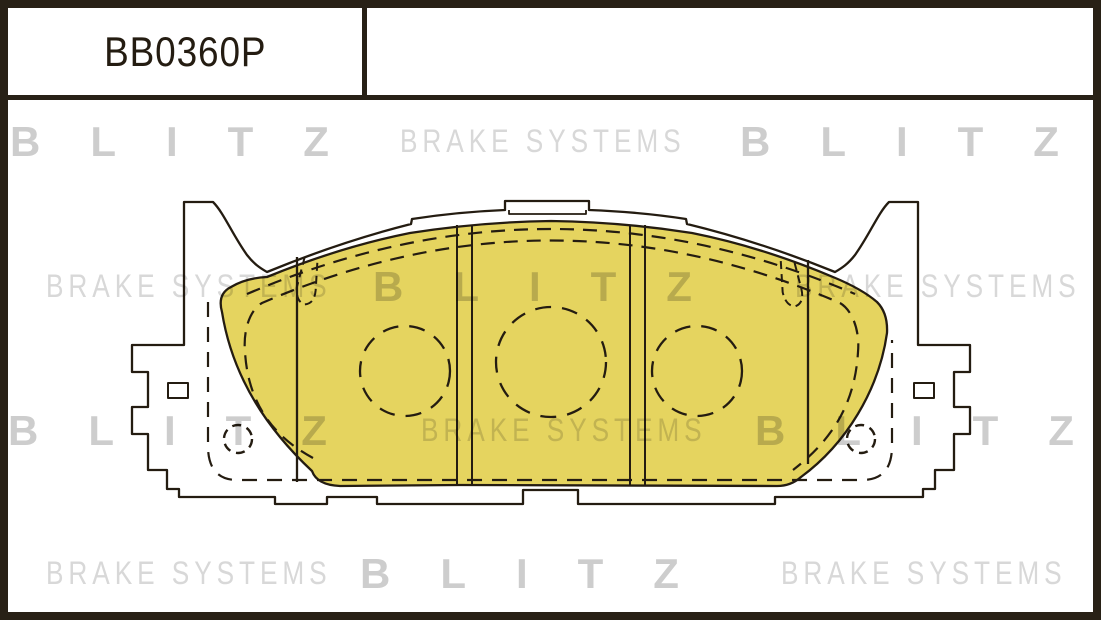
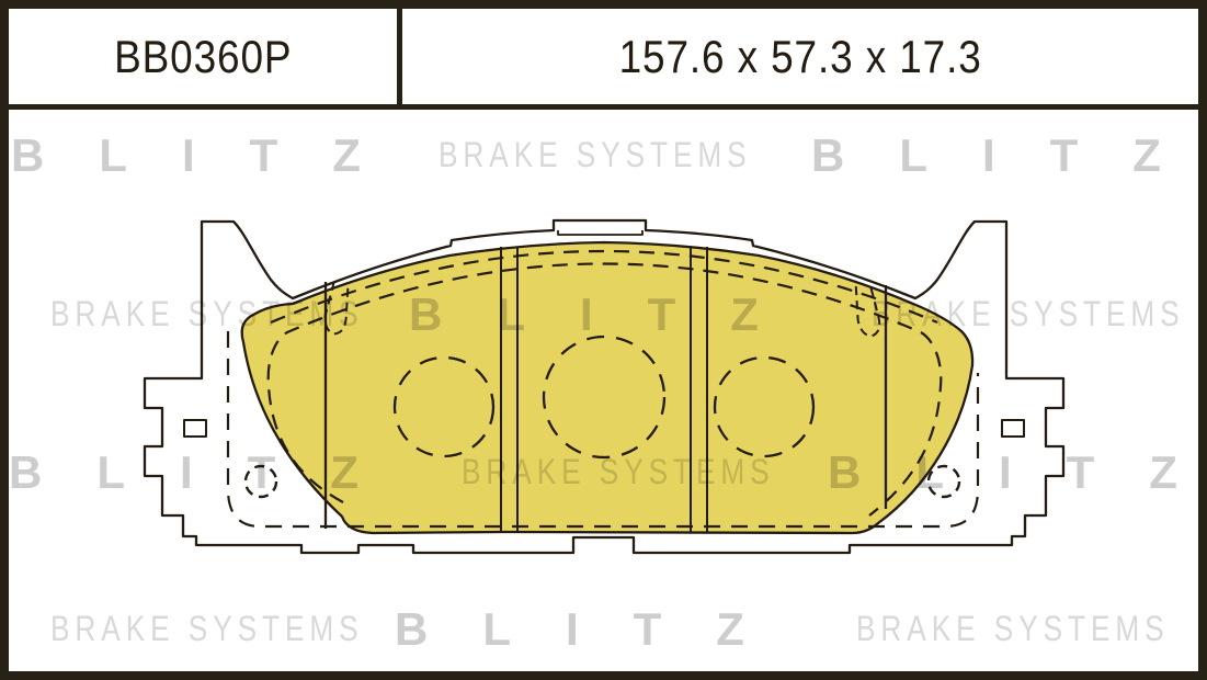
  BB0360P
+ 157.6 x 57.3 x 17.3
  BLITZ
  BRAKE SYSTEMS
  BLITZ
  BRAKE SYSTEMS
  BLITZ
  BRAKE SYSTEMS
  BLITZ
  BRAKE SYSTEMS
  BLITZ
  BRAKE SYSTEMS
  BLITZ
  BRAKE SYSTEMS
